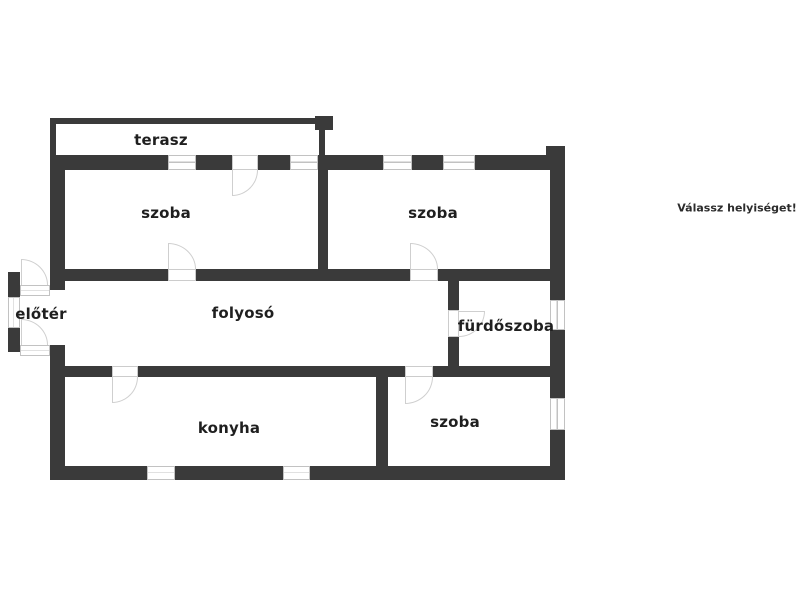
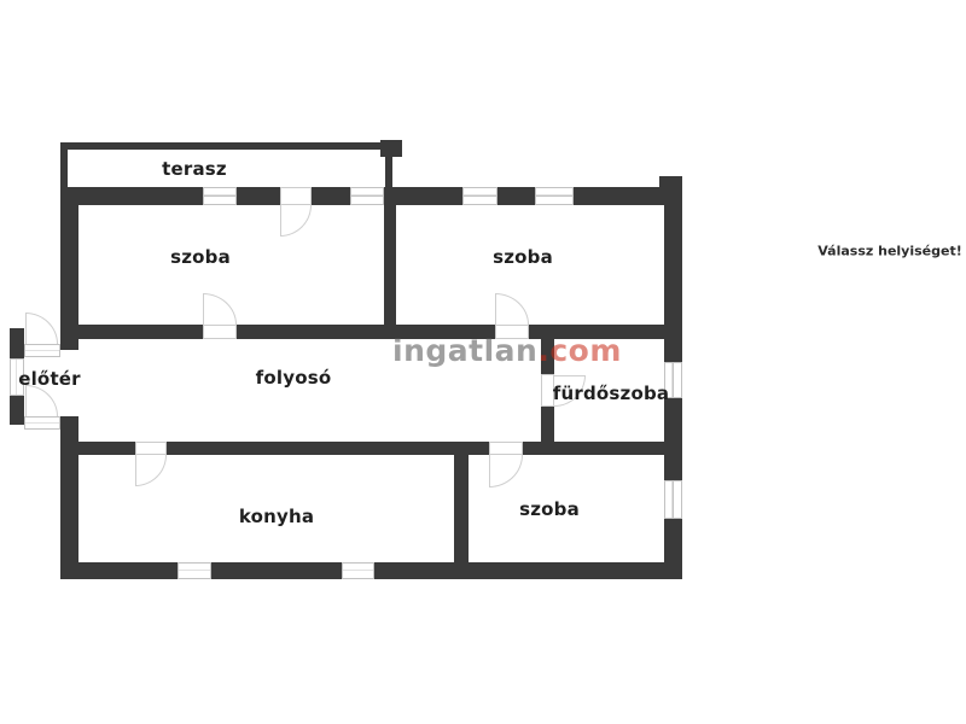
  terasz
  szoba
  szoba
  előtér
  folyosó
  fürdőszoba
  konyha
  szoba
+ ingatlan.com
  Válassz helyiséget!
